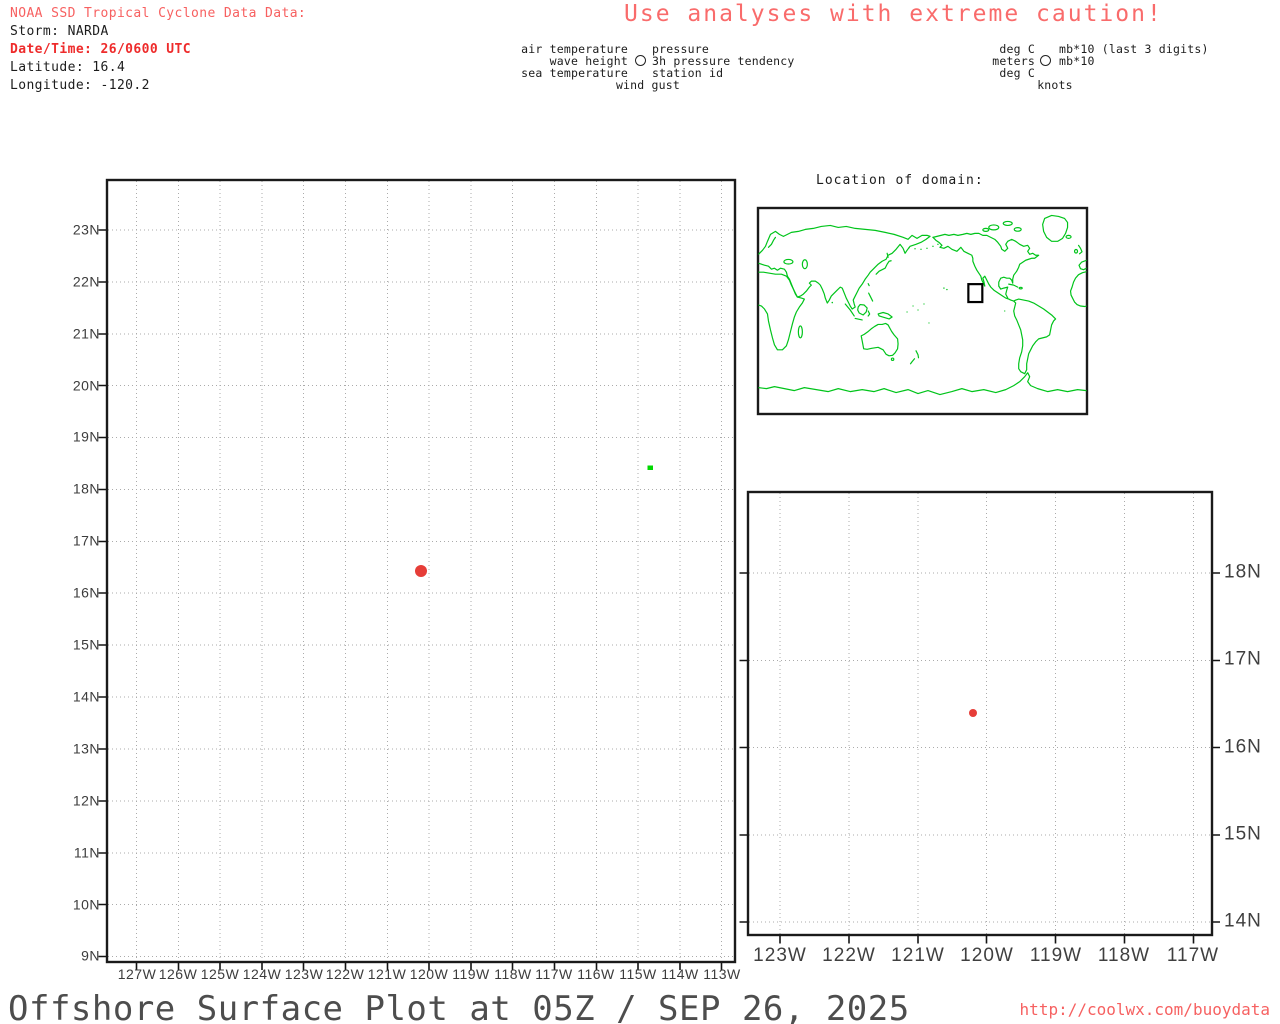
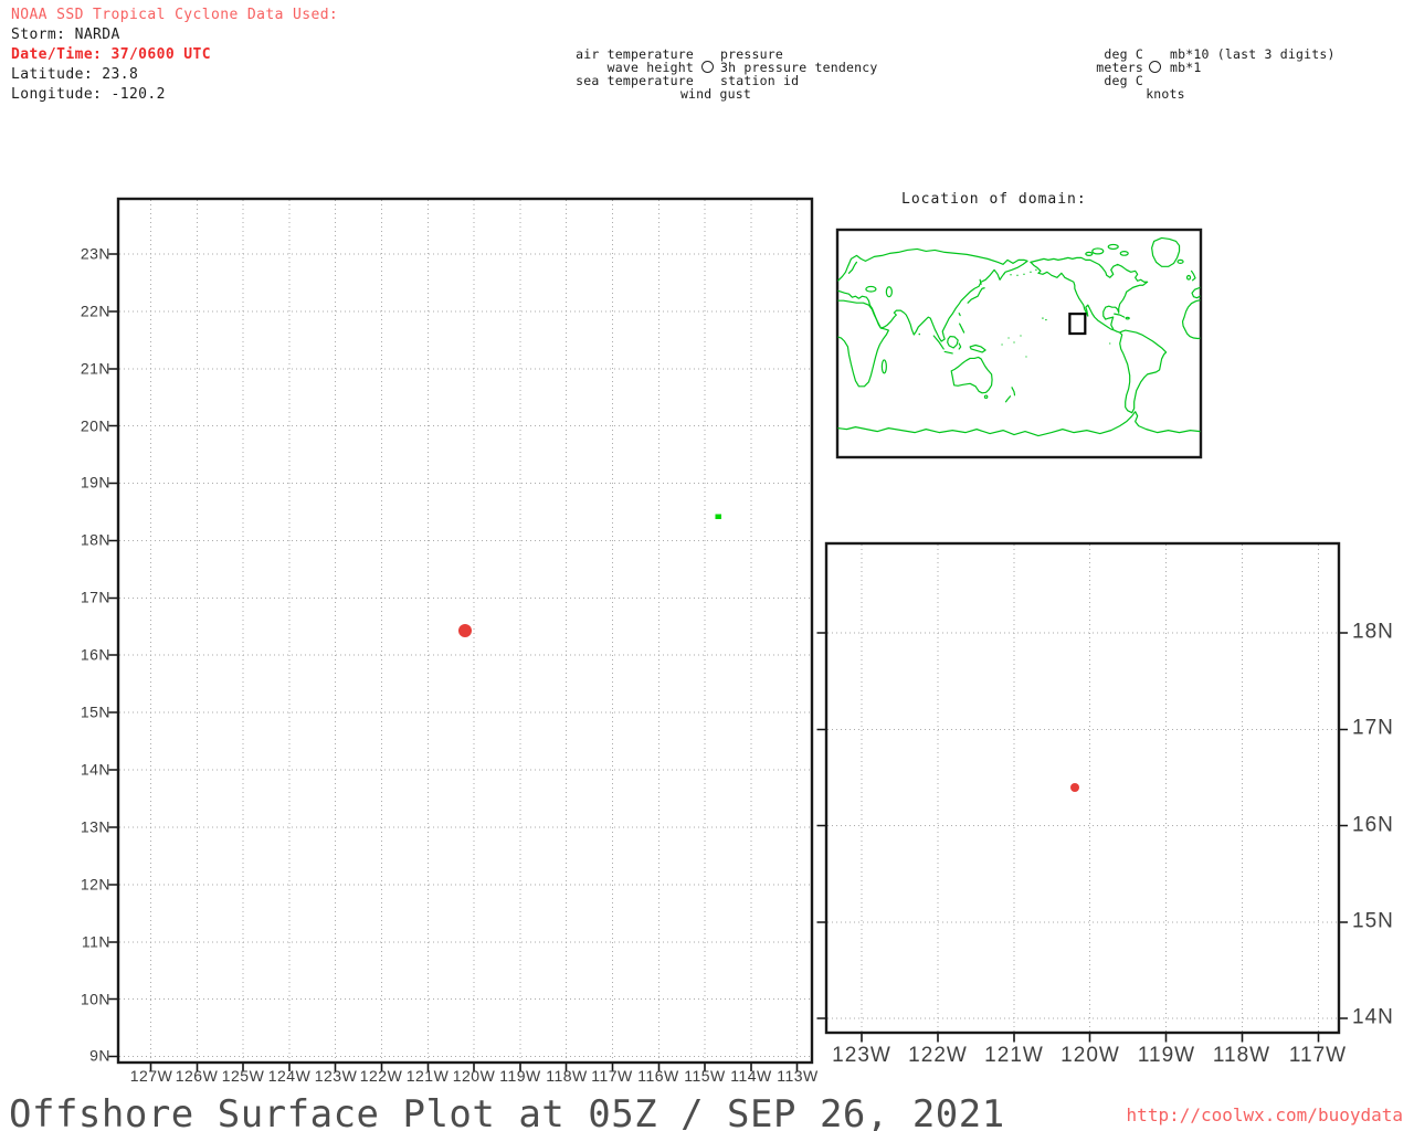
- NOAA SSD Tropical Cyclone Data Data:
+ NOAA SSD Tropical Cyclone Data Used:
  Storm: NARDA
- Date/Time: 26/0600 UTC
+ Date/Time: 37/0600 UTC
- Latitude: 16.4
+ Latitude: 23.8
  Longitude: -120.2
- Use analyses with extreme caution!
  air temperature
  wave height
  sea temperature
  wind gust
  pressure
  3h pressure tendency
  station id
  deg C
  meters
  deg C
  knots
  mb*10 (last 3 digits)
- mb*10
+ mb*1
  Location of domain:
  23N
  22N
  21N
  20N
  19N
  18N
  17N
  16N
  15N
  14N
  13N
  12N
  11N
  10N
  9N
  127W
  126W
  125W
  124W
  123W
  122W
  121W
  120W
  119W
  118W
  117W
  116W
  115W
  114W
  113W
  18N
  17N
  16N
  15N
  14N
  123W
  122W
  121W
  120W
  119W
  118W
  117W
- Offshore Surface Plot at 05Z / SEP 26, 2025
+ Offshore Surface Plot at 05Z / SEP 26, 2021
  http://coolwx.com/buoydata
